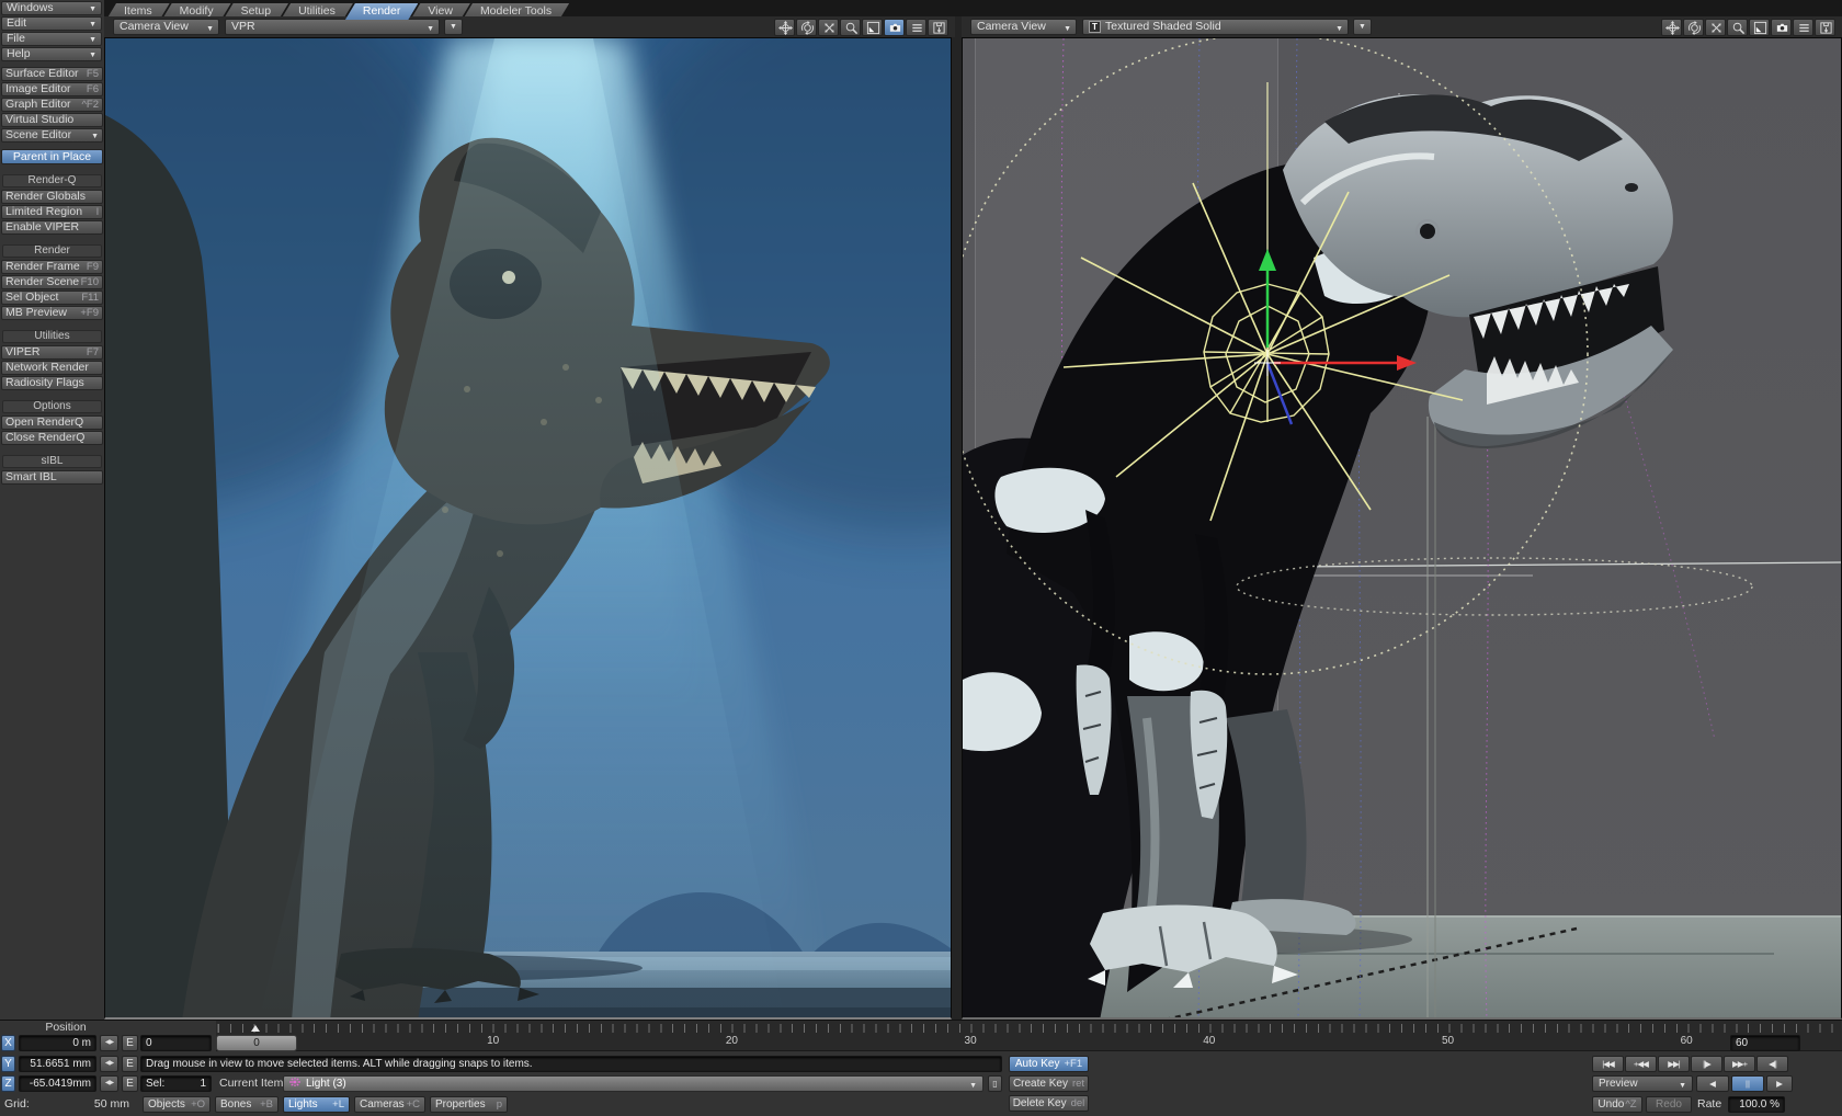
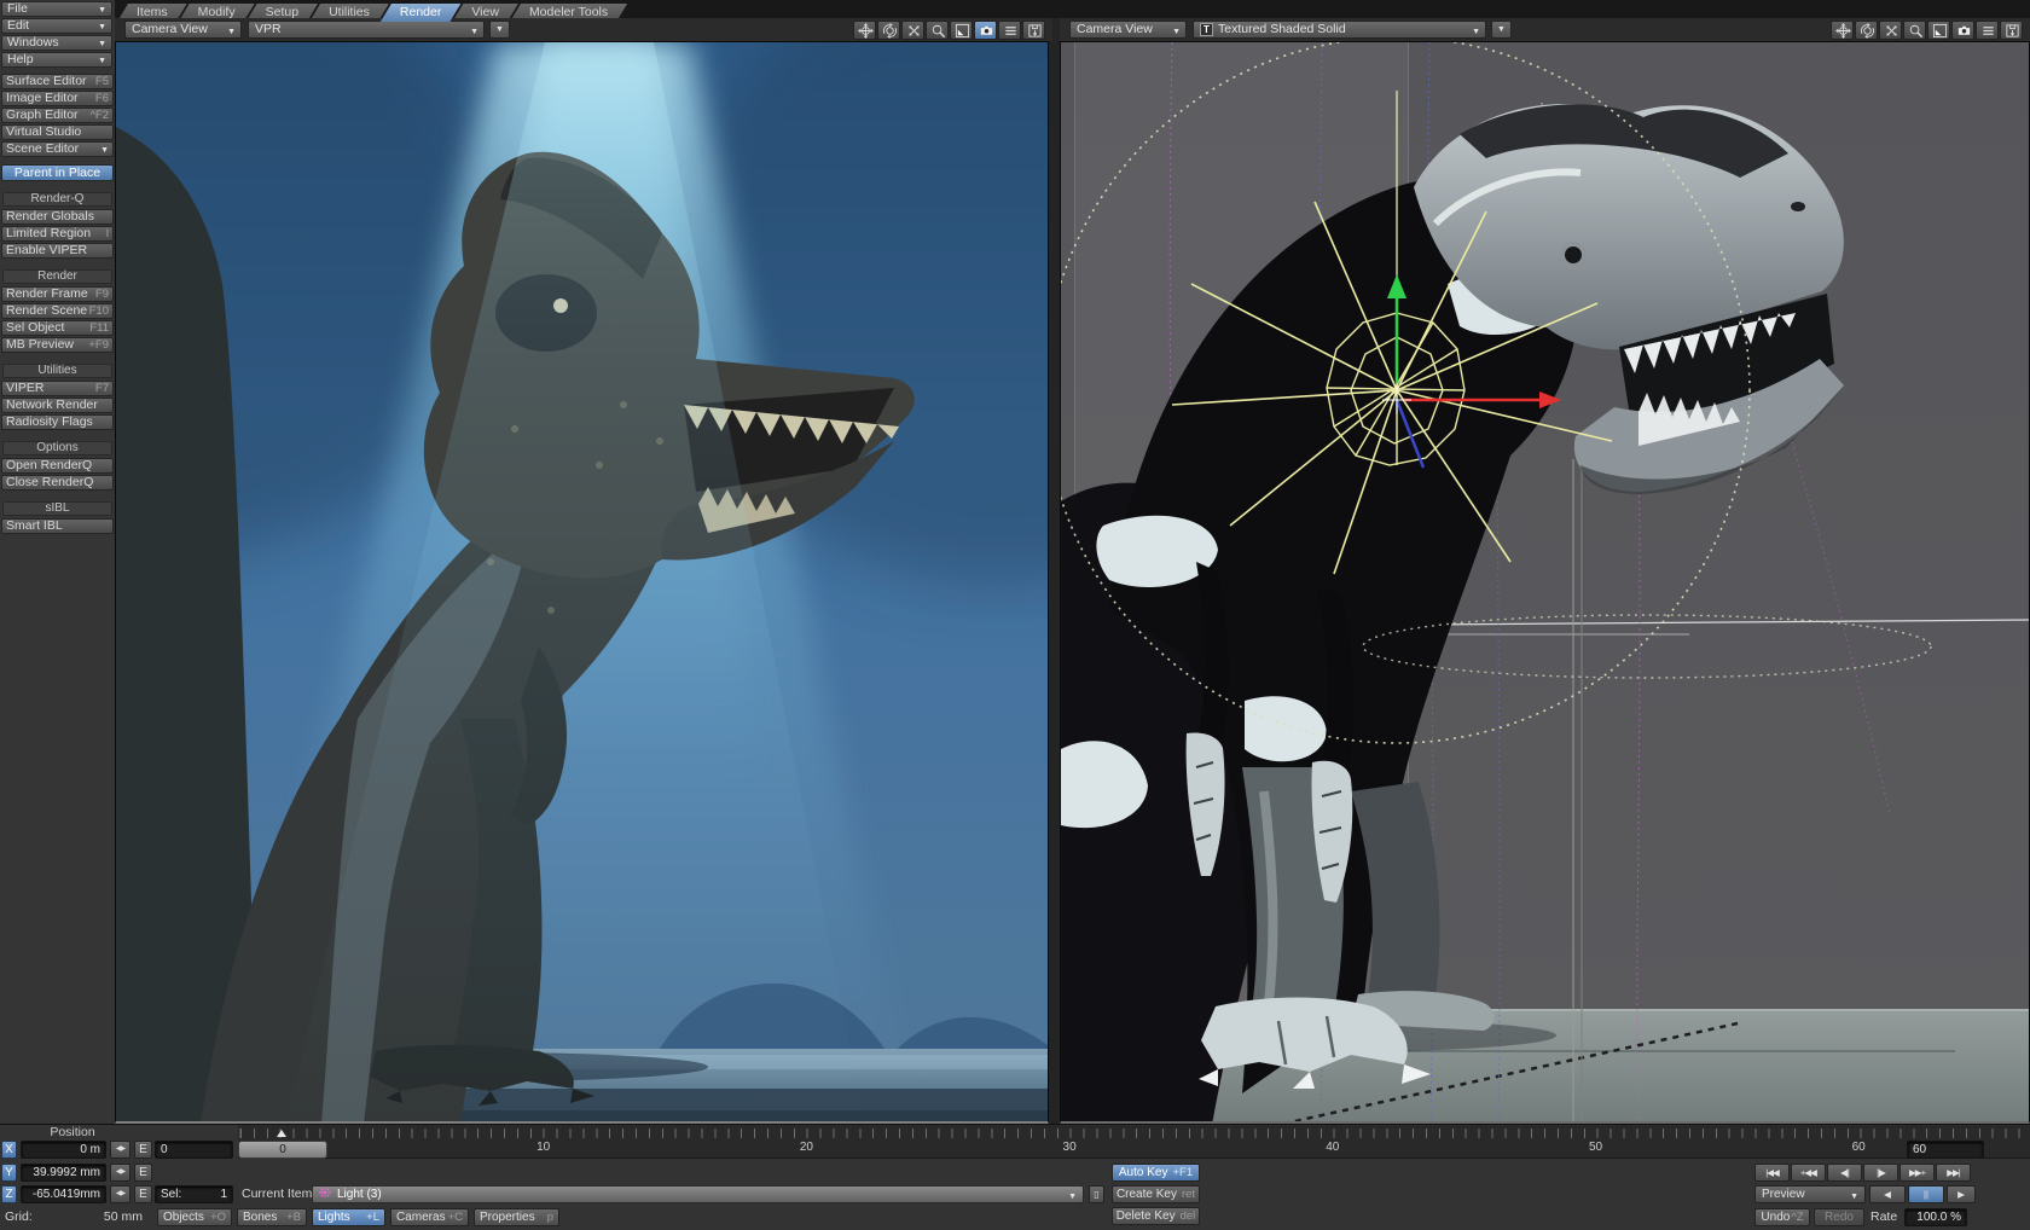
- Windows
+ File
  Edit
- File
+ Windows
  Help
  Items Modify Setup Utilities Render View Modeler Tools
  Surface Editor
  F5
  Image Editor
  F6
  Graph Editor
  ^F2
  Virtual Studio
  Scene Editor
  Parent in Place
  Render-Q
  Render Globals
  Limited Region
  l
  Enable VIPER
  Render
  Render Frame
  F9
  Render Scene
  F10
  Sel Object
  F11
  MB Preview
  +F9
  Utilities
  VIPER
  F7
  Network Render
  Radiosity Flags
  Options
  Open RenderQ
  Close RenderQ
  sIBL
  Smart IBL
  Camera View
  VPR
  Camera View
  T Textured Shaded Solid
  Position
  0
  10
  20
  30
  40
  50
  60
  60
  X
  0 m
  E
  0
  Y
- 51.6651 mm
+ 39.9992 mm
  E
  Z
  -65.0419mm
  E
- Drag mouse in view to move selected items. ALT while dragging snaps to items.
  Sel:
  1
  Current Item
  Light (3)
  ▯
  Grid:
  50 mm
  Objects
  +O
  Bones
  +B
  Lights
  +L
  Cameras
  +C
  Properties
  p
  Auto Key +F1
  Create Key ret
  Delete Key del
  |◀◀
  +◀◀
- ▶▶|
+ ◀||
  ||▶
  ▶▶+
- ◀||
+ ▶▶|
  Preview
  ◀
  ||
  ▶
  Undo^Z
  Redo
  Rate
  100.0 %
